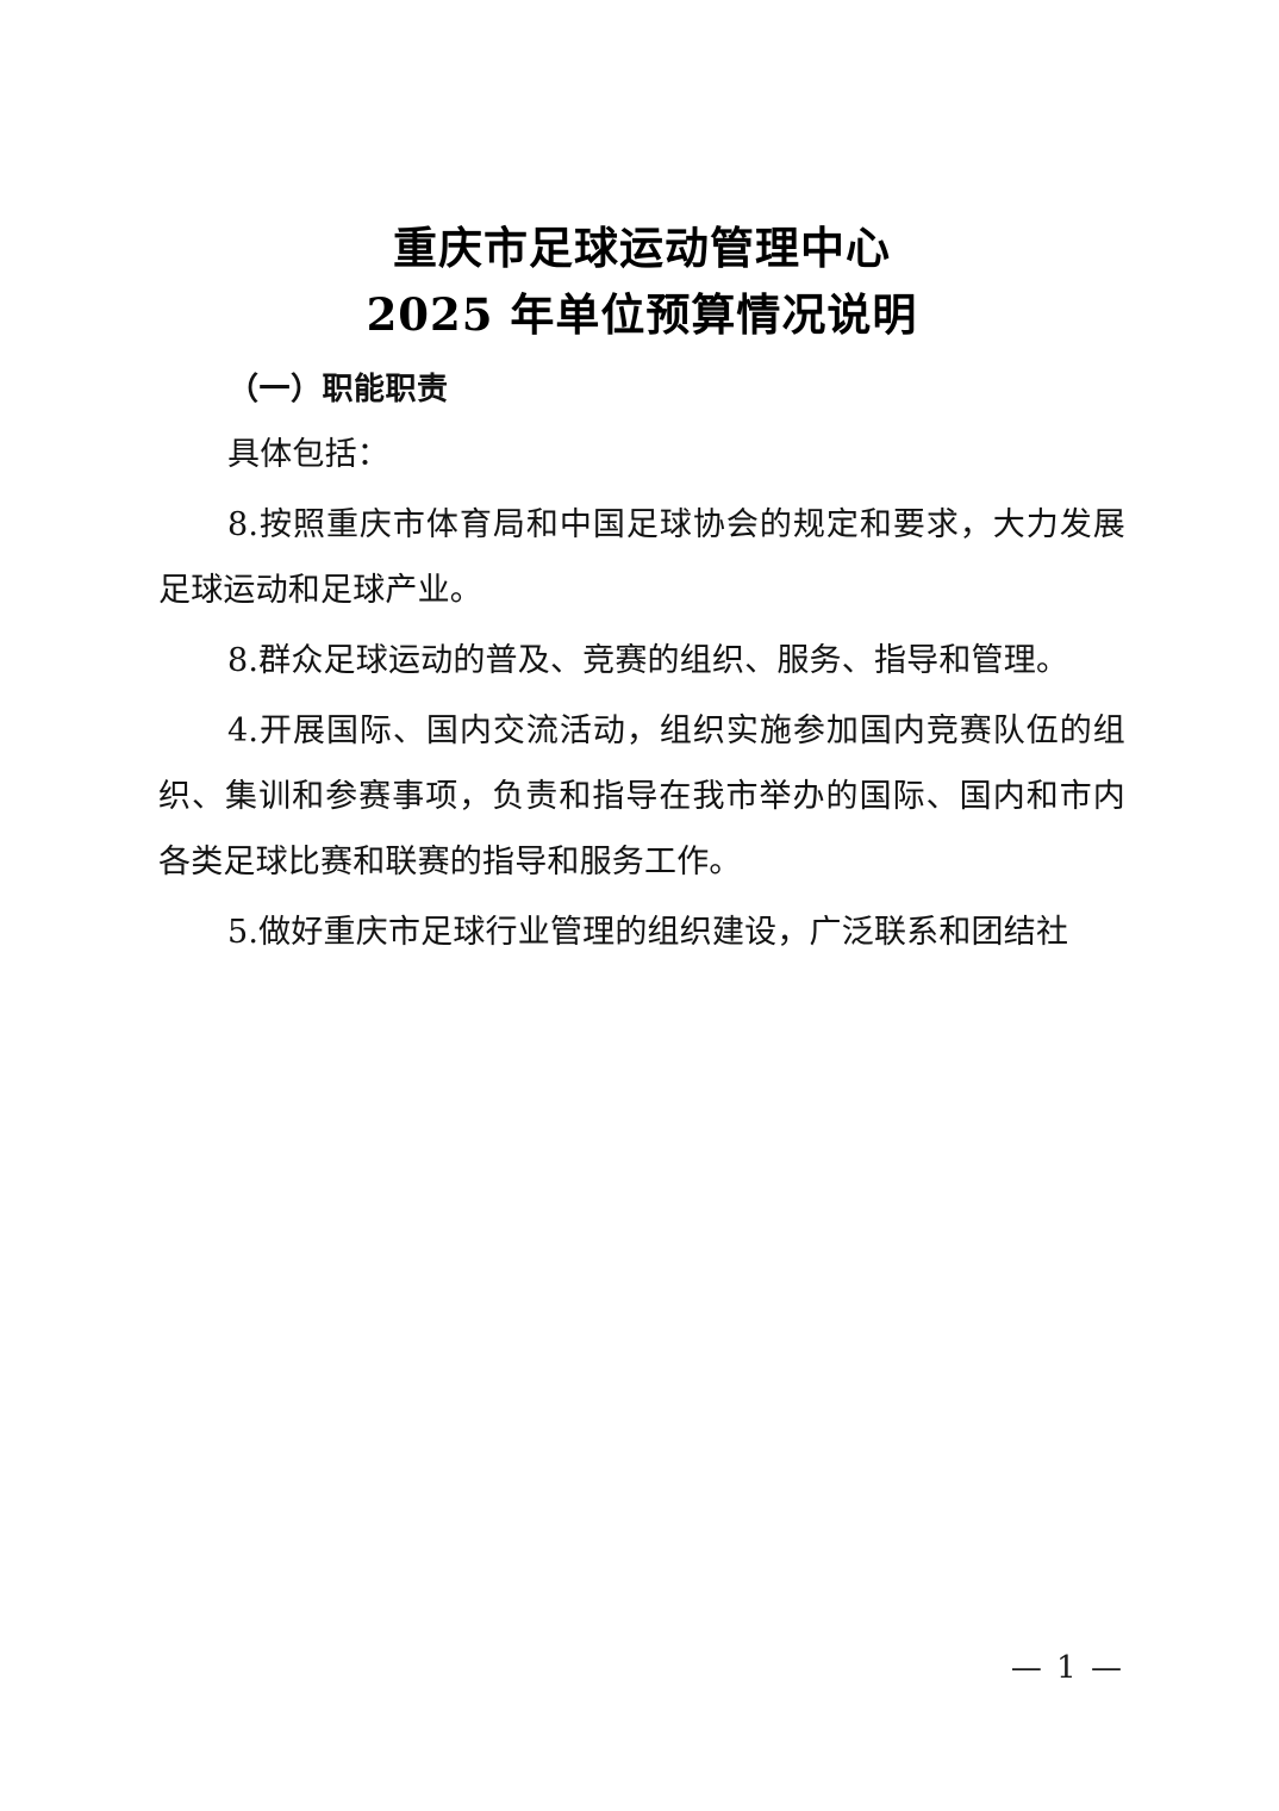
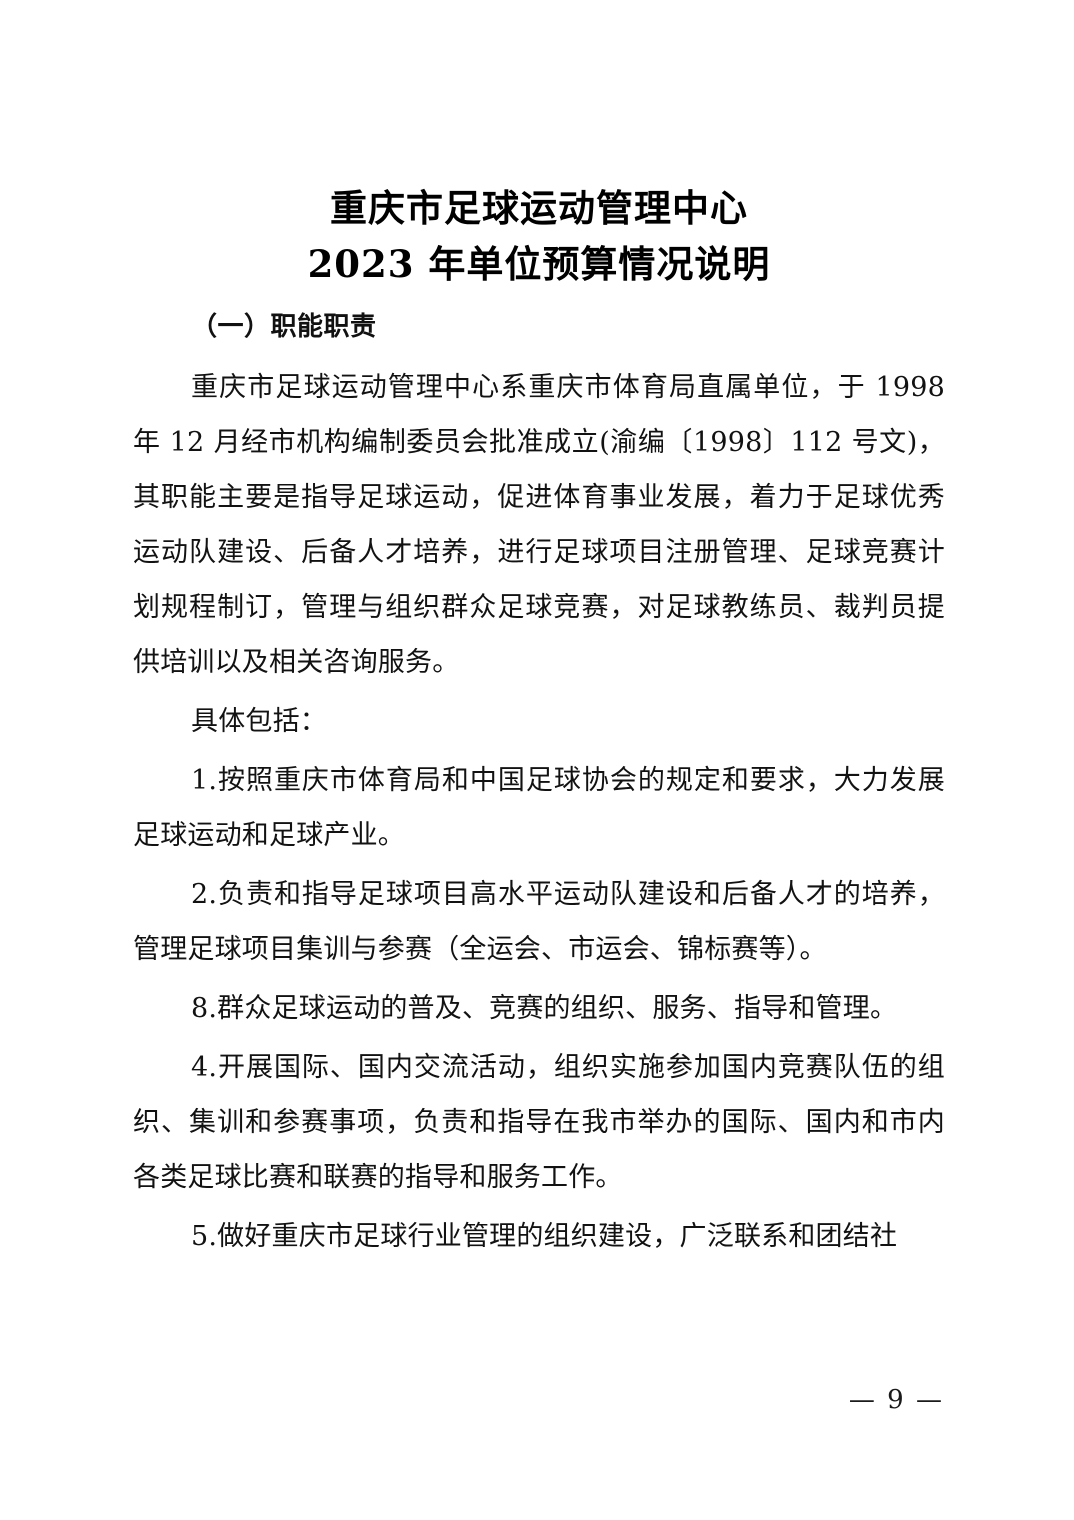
  重庆市足球运动管理中心
- 2025 年单位预算情况说明
+ 2023 年单位预算情况说明
  （一）职能职责
+ 重庆市足球运动管理中心系重庆市体育局直属单位，于 1998 年 12 月经市机构编制委员会批准成立(渝编〔1998〕112 号文)，其职能主要是指导足球运动，促进体育事业发展，着力于足球优秀运动队建设、后备人才培养，进行足球项目注册管理、足球竞赛计划规程制订，管理与组织群众足球竞赛，对足球教练员、裁判员提供培训以及相关咨询服务。
  具体包括：
- 8.按照重庆市体育局和中国足球协会的规定和要求，大力发展足球运动和足球产业。
+ 1.按照重庆市体育局和中国足球协会的规定和要求，大力发展足球运动和足球产业。
+ 2.负责和指导足球项目高水平运动队建设和后备人才的培养，管理足球项目集训与参赛（全运会、市运会、锦标赛等）。
  8.群众足球运动的普及、竞赛的组织、服务、指导和管理。
  4.开展国际、国内交流活动，组织实施参加国内竞赛队伍的组织、集训和参赛事项，负责和指导在我市举办的国际、国内和市内各类足球比赛和联赛的指导和服务工作。
  5.做好重庆市足球行业管理的组织建设，广泛联系和团结社
- — 1 —
+ — 9 —
